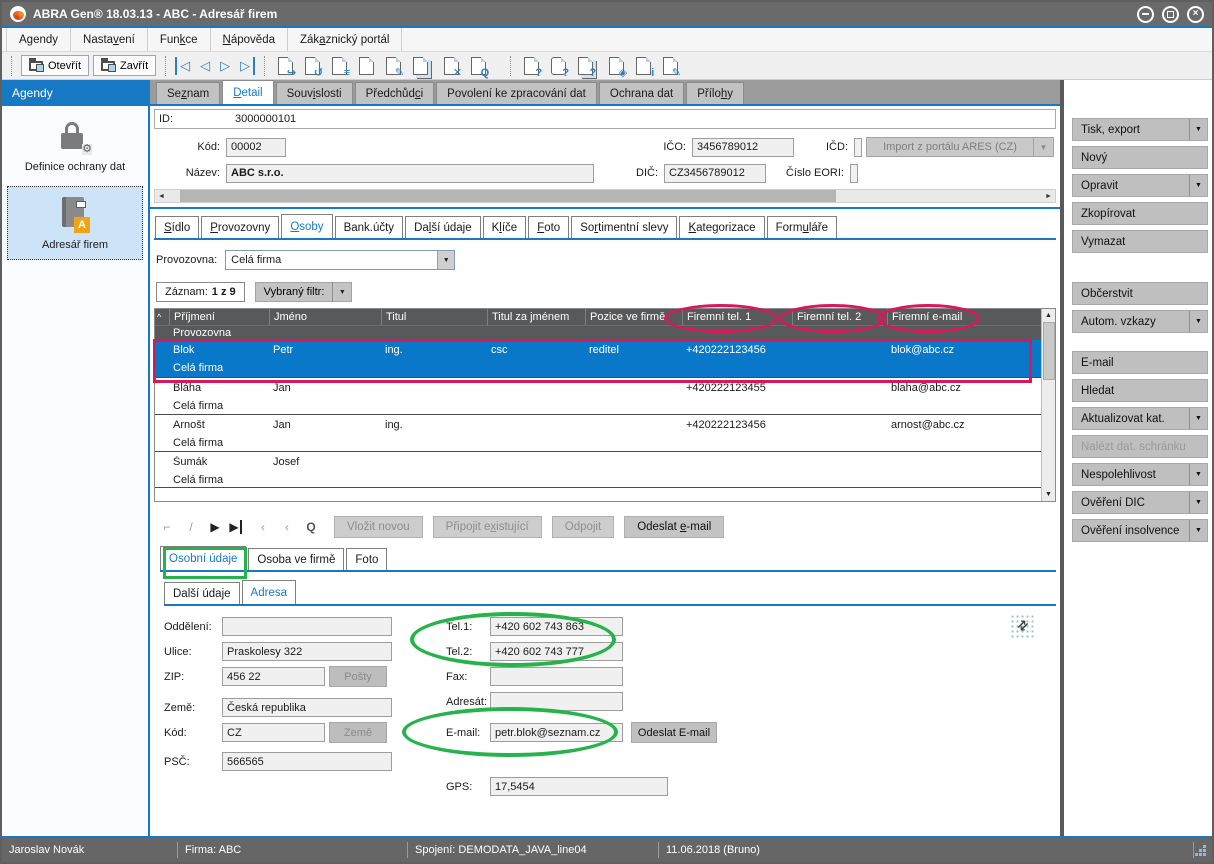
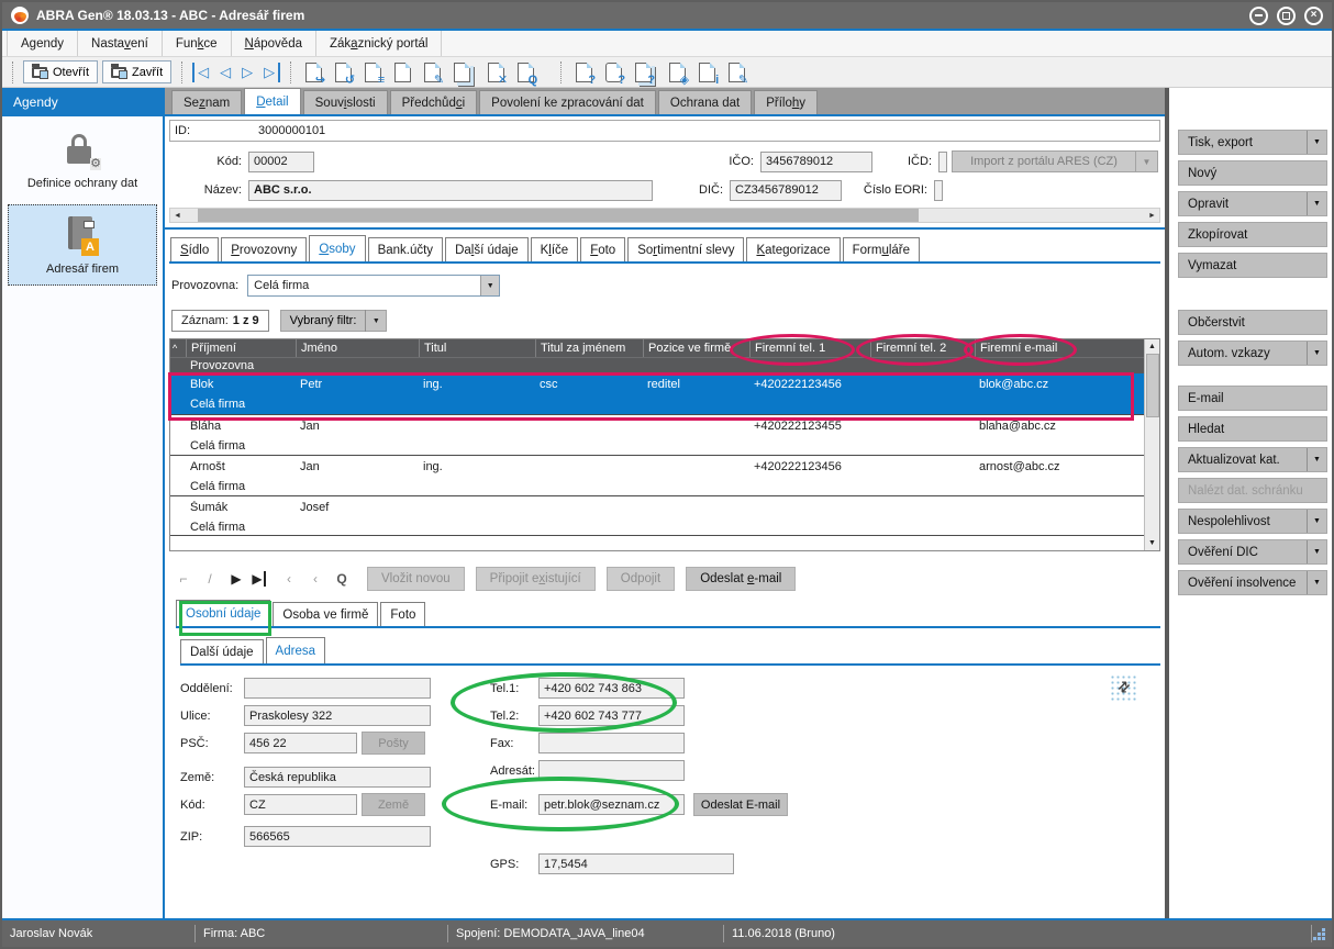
  ABRA Gen® 18.03.13 - ABC - Adresář firem
  ×
  A
  g
  endy
  Nasta
  v
  ení
  Fun
  k
  ce
  N
  ápověda
  Zák
  a
  znický portál
  Otevřít
  Zavřít
  ◁
  ◁
  ▷
  ▷
  Agendy
  ⚙
  Definice ochrany dat
  A
  Adresář firem
  Se
  z
  nam
  D
  etail
  Souv
  i
  slosti
  Předchůd
  c
  i
  Povolení ke zpracování dat
  Ochrana dat
  Přílo
  h
  y
  ID:
  3000000101
  Kód:
  00002
  IČO:
  3456789012
  IČD:
  Import z portálu ARES (CZ)
  ▼
  Název:
  ABC s.r.o.
  DIČ:
  CZ3456789012
  Číslo EORI:
  S
  ídlo
  P
  rovozovny
  O
  soby
  Bank.účty
  Da
  l
  ší údaje
  K
  l
  íče
  F
  oto
  So
  r
  timentní slevy
  K
  ategorizace
  Form
  u
  láře
  Provozovna:
  Celá firma
  Záznam:
  1 z 9
  Vybraný filtr:
  ^
  Příjmení
  Jméno
  Titul
  Titul za jménem
  Pozice ve firmě
  Firemní tel. 1
  Firemní tel. 2
  Firemní e-mail
  Provozovna
  Blok
  Petr
  ing.
  csc
  reditel
  +420222123456
  blok@abc.cz
  Celá firma
  Bláha
  Jan
  +420222123455
  blaha@abc.cz
  Celá firma
  Arnošt
  Jan
  ing.
  +420222123456
  arnost@abc.cz
  Celá firma
  Šumák
  Josef
  Celá firma
  ⌐
  /
  ▶
  ▶
  ‹
  ‹
  Q
  Vložit novou
  Připojit existující
  Odpojit
  Odeslat e-mail
  Osobní údaje
  Osoba ve firmě
  Foto
  Další údaje
  Adresa
  Oddělení:
  Ulice:
  Praskolesy 322
- ZIP:
+ PSČ:
  456 22
  Pošty
  Země:
  Česká republika
  Kód:
  CZ
  Země
- PSČ:
+ ZIP:
  566565
  Tel.1:
  +420 602 743 863
  Tel.2:
  +420 602 743 777
  Fax:
  Adresát:
  E-mail:
  petr.blok@seznam.cz
  Odeslat E-mail
  GPS:
  17,5454
  Tisk, export
  Nový
  Opravit
  Zkopírovat
  Vymazat
  Občerstvit
  Autom. vzkazy
  E-mail
  Hledat
  Aktualizovat kat.
  Nalézt dat. schránku
  Nespolehlivost
  Ověření DIČ
  Ověření insolvence
  Jaroslav Novák
  Firma: ABC
  Spojení: DEMODATA_JAVA_line04
  11.06.2018 (Bruno)
